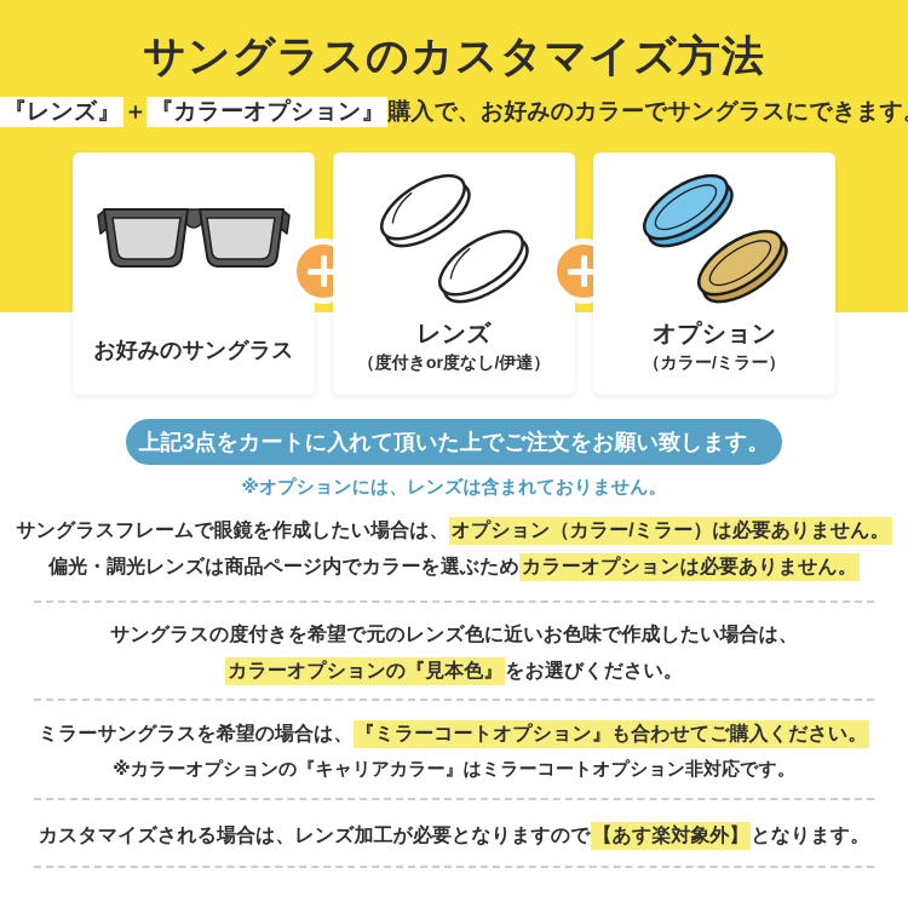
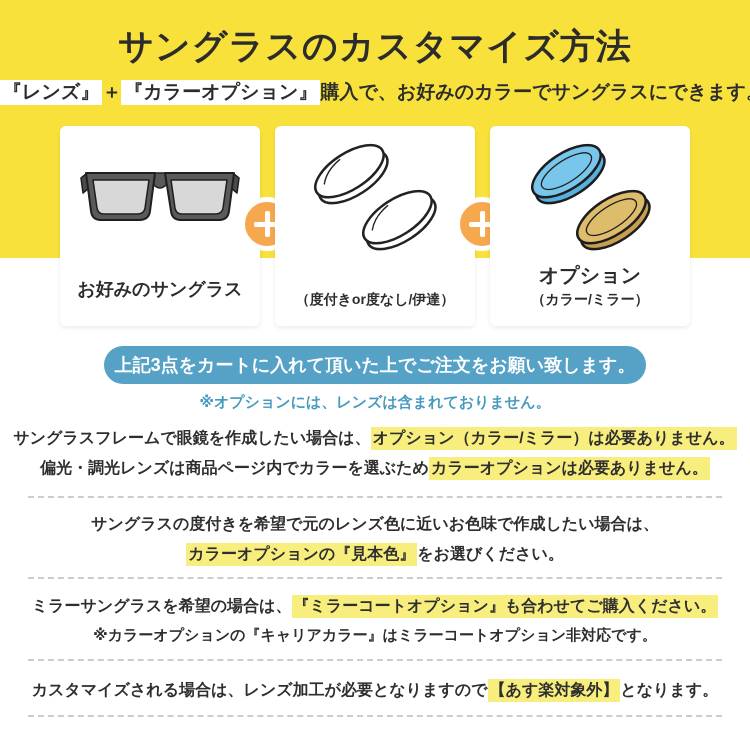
  サングラスのカスタマイズ方法
  『レンズ』 ＋ 『カラーオプション』 購入で、お好みのカラーでサングラスにできます
  お好みのサングラス
- レンズ
  （度付きor度なし/伊達）
  オプション
  （カラー/ミラー）
  上記3点をカートに入れて頂いた上でご注文をお願い致します。
  ※オプションには、レンズは含まれておりません。
  サングラスフレームで眼鏡を作成したい場合は、オプション（カラー/ミラー）は必要ありません。
  偏光・調光レンズは商品ページ内でカラーを選ぶためカラーオプションは必要ありません。
  サングラスの度付きを希望で元のレンズ色に近いお色味で作成したい場合は、
  カラーオプションの『見本色』をお選びください。
  ミラーサングラスを希望の場合は、『ミラーコートオプション』も合わせてご購入ください。
  ※カラーオプションの『キャリアカラー』はミラーコートオプション非対応です。
  カスタマイズされる場合は、レンズ加工が必要となりますので【あす楽対象外】となります。
